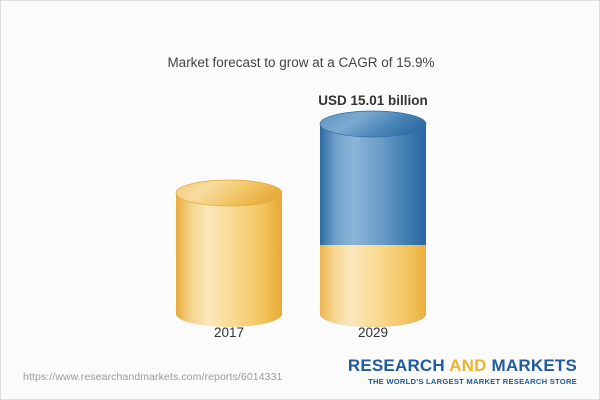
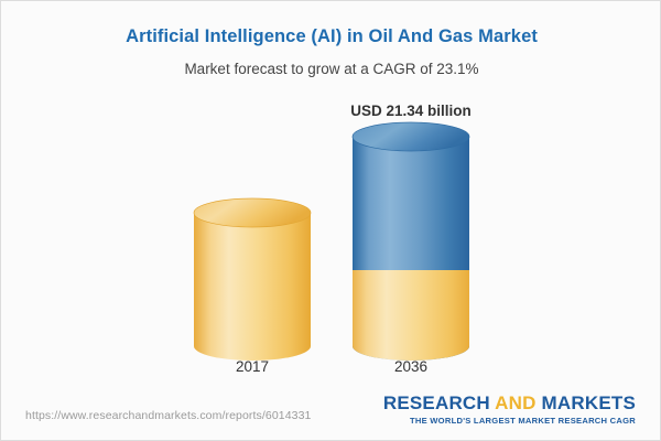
+ Artificial Intelligence (AI) in Oil And Gas Market
- Market forecast to grow at a CAGR of 15.9%
+ Market forecast to grow at a CAGR of 23.1%
  2017
- USD 15.01 billion
+ USD 21.34 billion
- 2029
+ 2036
  https://www.researchandmarkets.com/reports/6014331
  RESEARCH AND MARKETS
- THE WORLD'S LARGEST MARKET RESEARCH STORE
+ THE WORLD'S LARGEST MARKET RESEARCH CAGR
